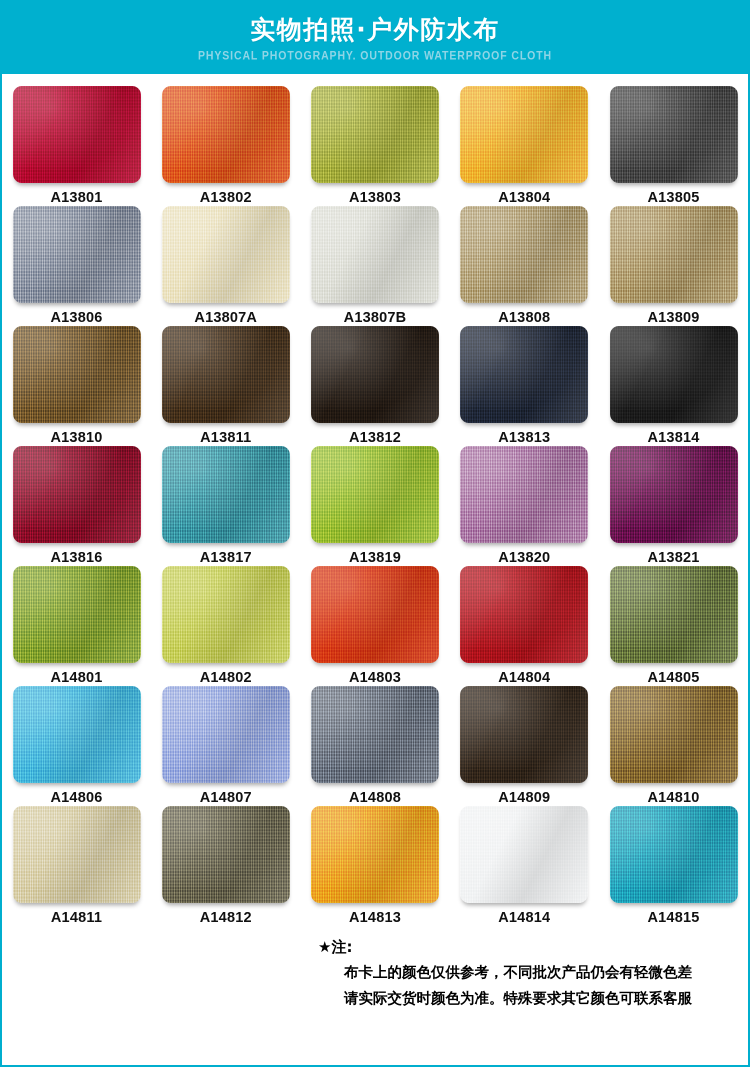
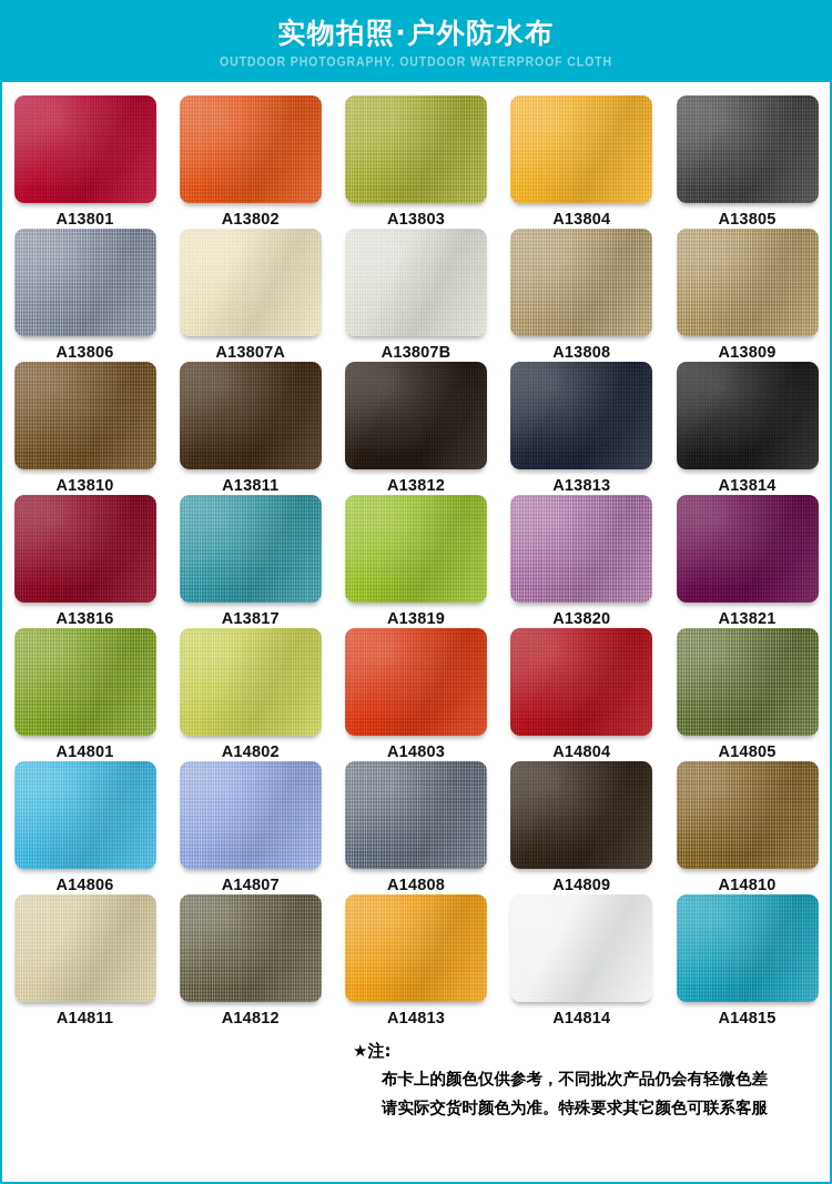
  实物拍照·户外防水布
- PHYSICAL PHOTOGRAPHY. OUTDOOR WATERPROOF CLOTH
+ OUTDOOR PHOTOGRAPHY. OUTDOOR WATERPROOF CLOTH
  A13801
  A13802
  A13803
  A13804
  A13805
  A13806
  A13807A
  A13807B
  A13808
  A13809
  A13810
  A13811
  A13812
  A13813
  A13814
  A13816
  A13817
  A13819
  A13820
  A13821
  A14801
  A14802
  A14803
  A14804
  A14805
  A14806
  A14807
  A14808
  A14809
  A14810
  A14811
  A14812
  A14813
  A14814
  A14815
  ★注:
  布卡上的颜色仅供参考，不同批次产品仍会有轻微色差
  请实际交货时颜色为准。特殊要求其它颜色可联系客服
